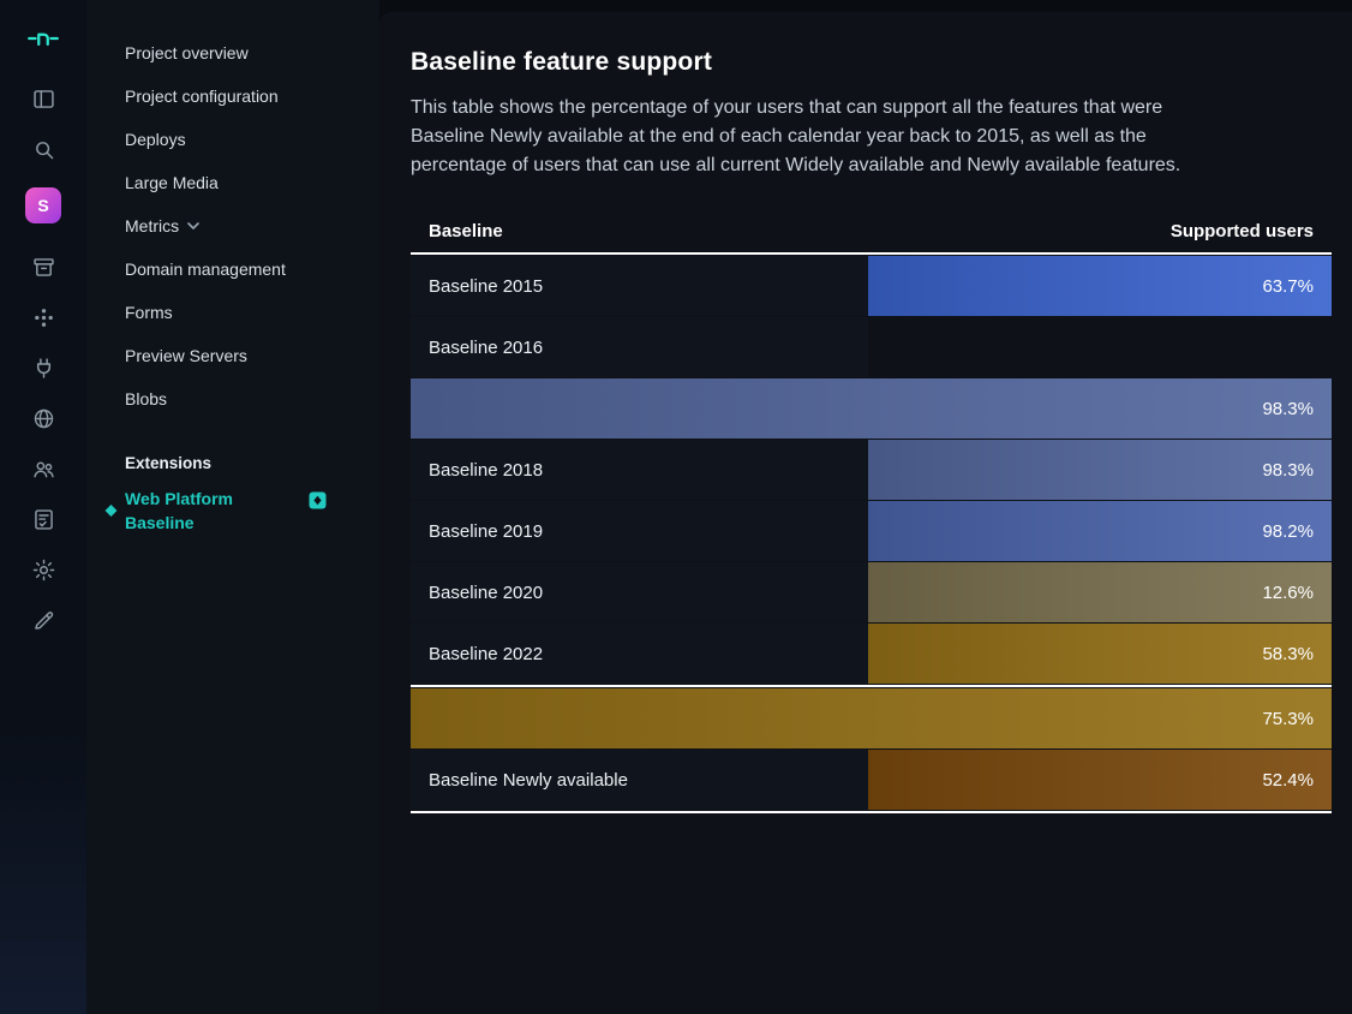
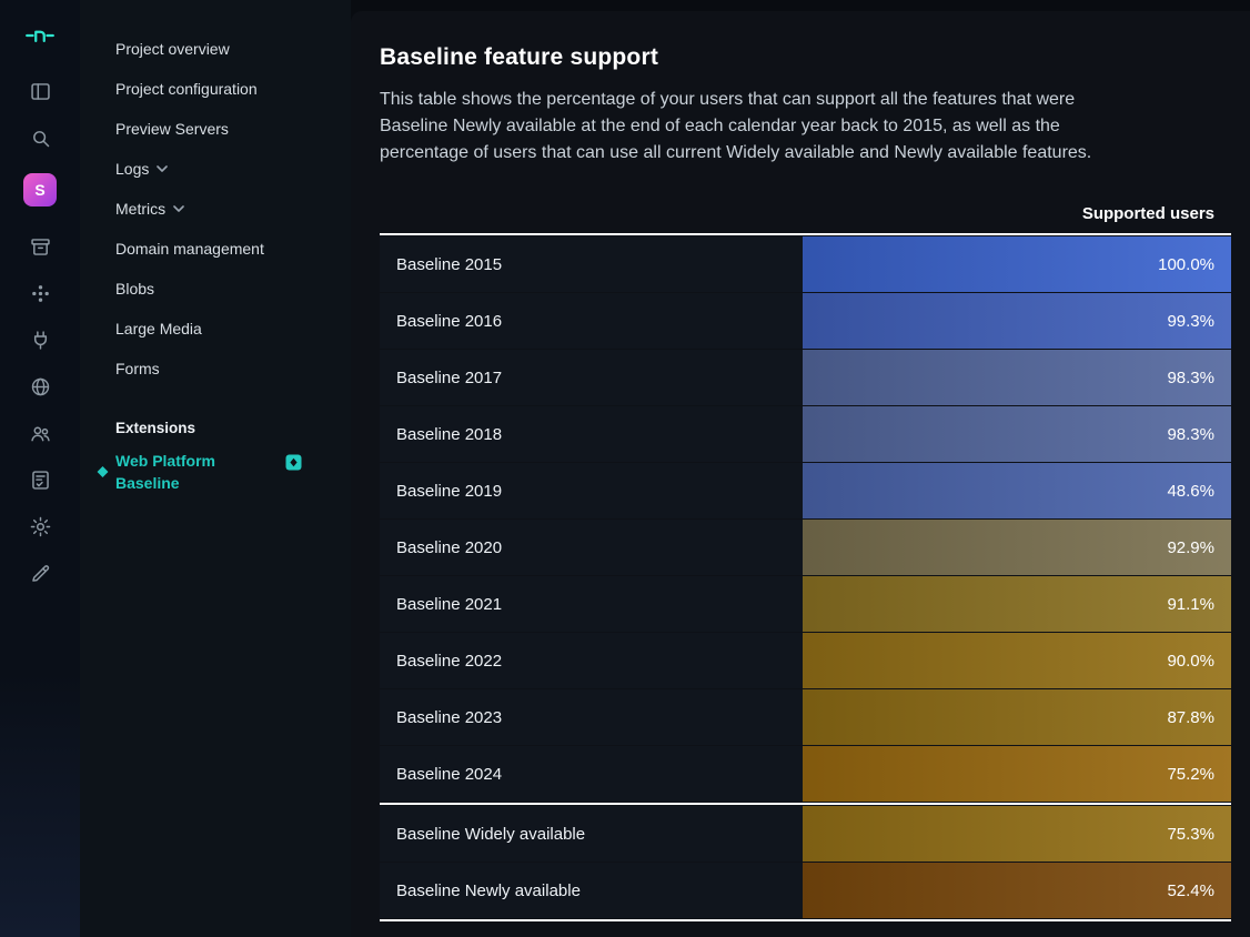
  S
  Project overview
  Project configuration
- Deploys
- Large Media
+ Preview Servers
+ Logs
  Metrics
  Domain management
- Forms
+ Blobs
- Preview Servers
+ Large Media
- Blobs
+ Forms
  Extensions
  Web Platform Baseline
  Baseline feature support
  This table shows the percentage of your users that can support all the features that were Baseline Newly available at the end of each calendar year back to 2015, as well as the percentage of users that can use all current Widely available and Newly available features.
- Baseline
  Supported users
  Baseline 2015
- 63.7%
+ 100.0%
  Baseline 2016
+ 99.3%
+ Baseline 2017
  98.3%
  Baseline 2018
  98.3%
  Baseline 2019
- 98.2%
+ 48.6%
  Baseline 2020
- 12.6%
+ 92.9%
+ Baseline 2021
+ 91.1%
  Baseline 2022
- 58.3%
+ 90.0%
+ Baseline 2023
+ 87.8%
+ Baseline 2024
+ 75.2%
+ Baseline Widely available
  75.3%
  Baseline Newly available
  52.4%
